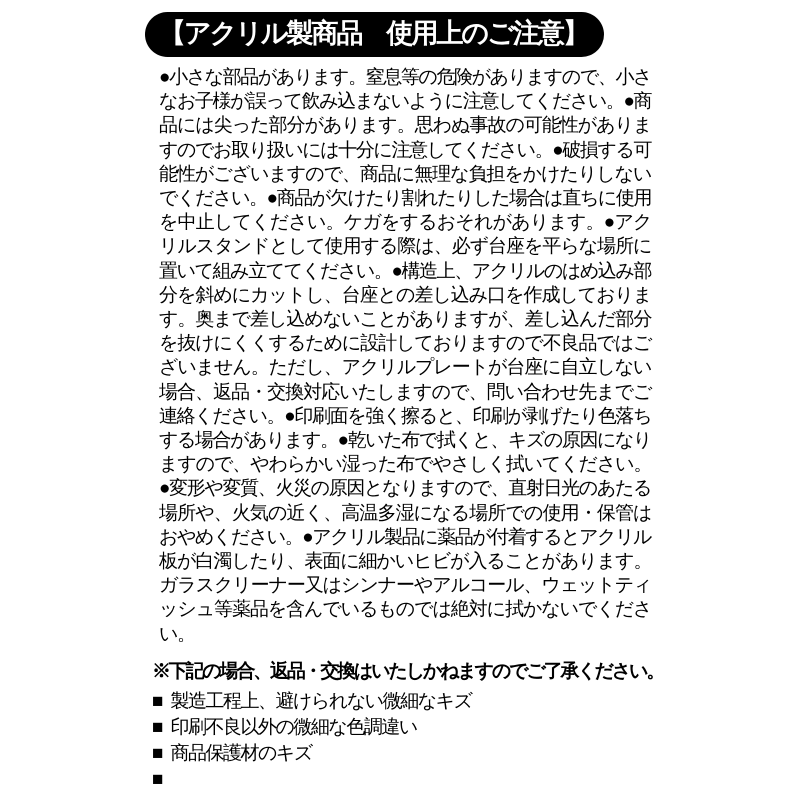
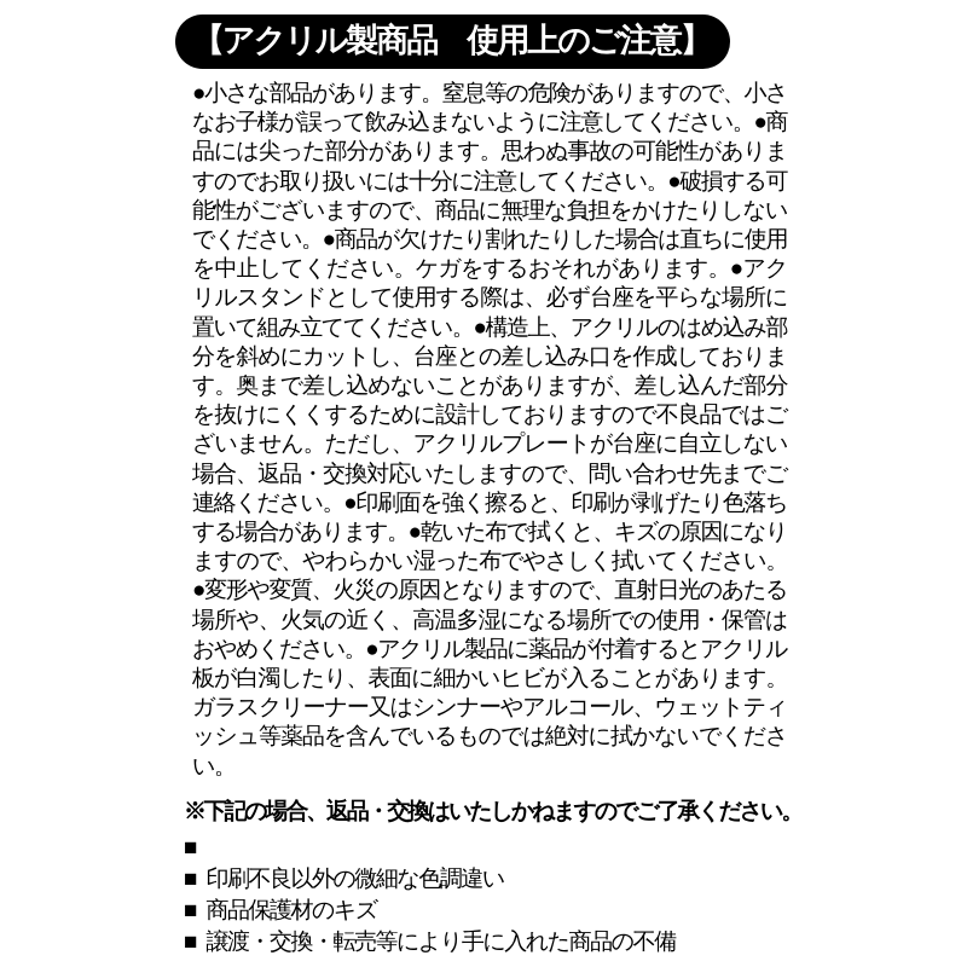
  【アクリル製商品 使用上のご注意】
  ●小さな部品があります。窒息等の危険がありますので、小さなお子様が誤って飲み込まないように注意してください。●商品には尖った部分があります。思わぬ事故の可能性がありますのでお取り扱いには十分に注意してください。●破損する可能性がございますので、商品に無理な負担をかけたりしないでください。●商品が欠けたり割れたりした場合は直ちに使用を中止してください。ケガをするおそれがあります。●アクリルスタンドとして使用する際は、必ず台座を平らな場所に置いて組み立ててください。●構造上、アクリルのはめ込み部分を斜めにカットし、台座との差し込み口を作成しております。奥まで差し込めないことがありますが、差し込んだ部分を抜けにくくするために設計しておりますので不良品ではございません。ただし、アクリルプレートが台座に自立しない場合、返品・交換対応いたしますので、問い合わせ先までご連絡ください。●印刷面を強く擦ると、印刷が剥げたり色落ちする場合があります。●乾いた布で拭くと、キズの原因になりますので、やわらかい湿った布でやさしく拭いてください。●変形や変質、火災の原因となりますので、直射日光のあたる場所や、火気の近く、高温多湿になる場所での使用・保管はおやめください。●アクリル製品に薬品が付着するとアクリル板が白濁したり、表面に細かいヒビが入ることがあります。ガラスクリーナー又はシンナーやアルコール、ウェットティッシュ等薬品を含んでいるものでは絶対に拭かないでください。
  ※下記の場合、返品・交換はいたしかねますのでご了承ください。
  ■
- 製造工程上、避けられない微細なキズ
  ■
  印刷不良以外の微細な色調違い
  ■
  商品保護材のキズ
  ■
+ 譲渡・交換・転売等により手に入れた商品の不備
